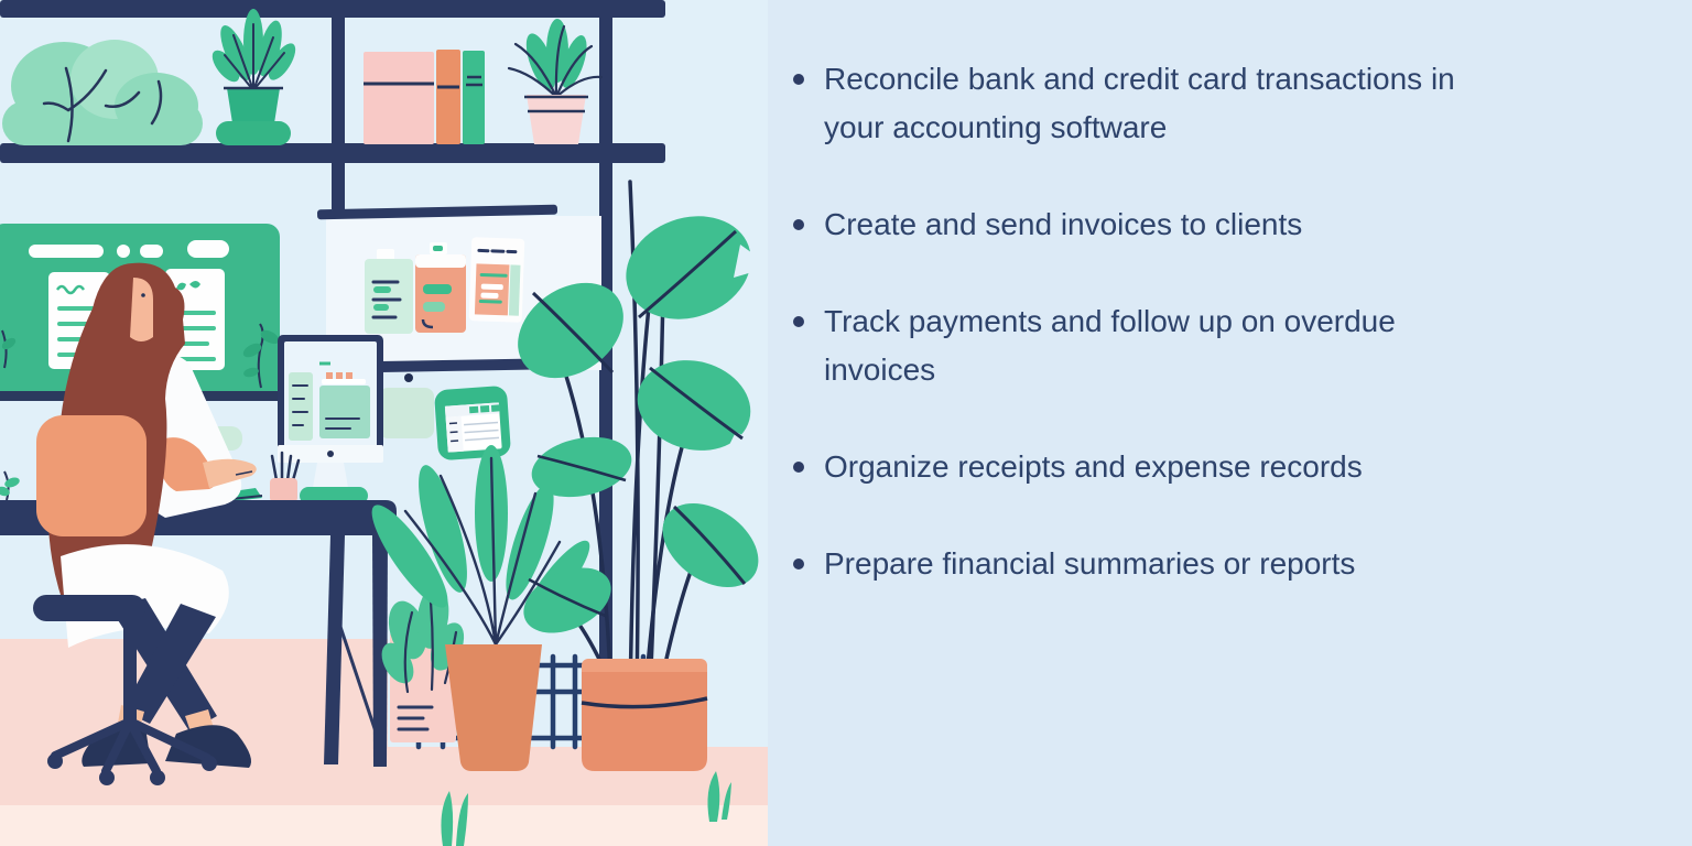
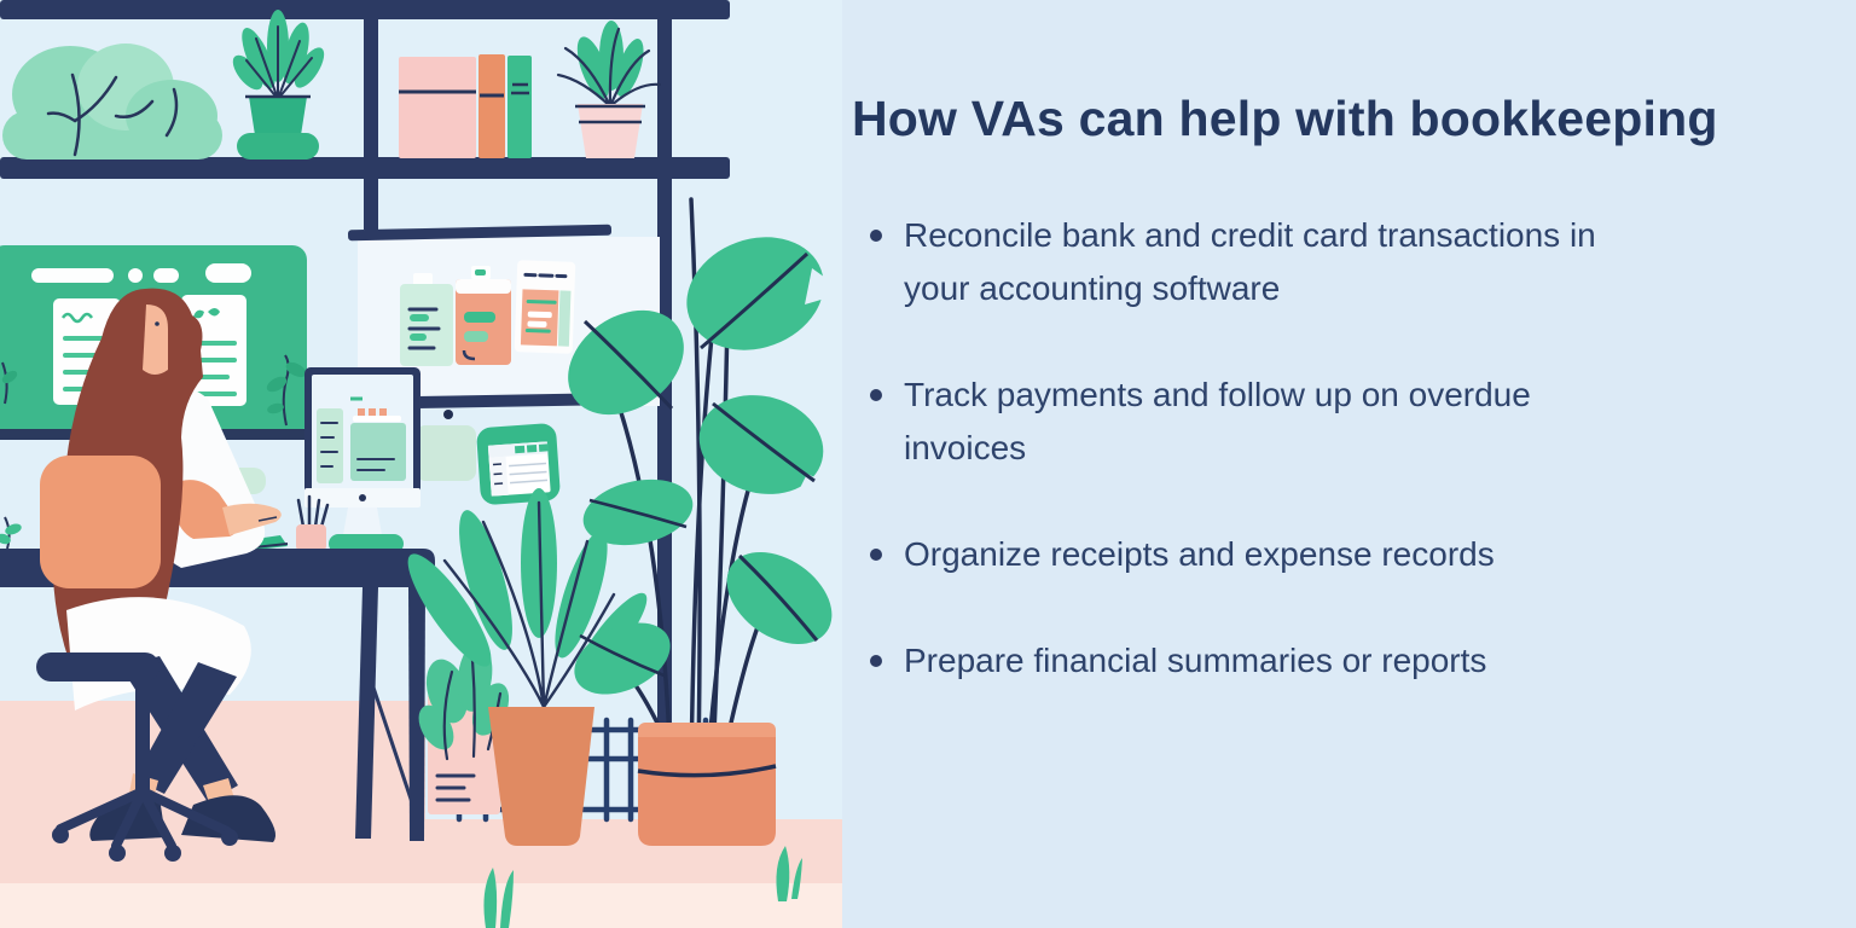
+ How VAs can help with bookkeeping
  Reconcile bank and credit card transactions in your accounting software
- Create and send invoices to clients
  Track payments and follow up on overdue invoices
  Organize receipts and expense records
  Prepare financial summaries or reports
